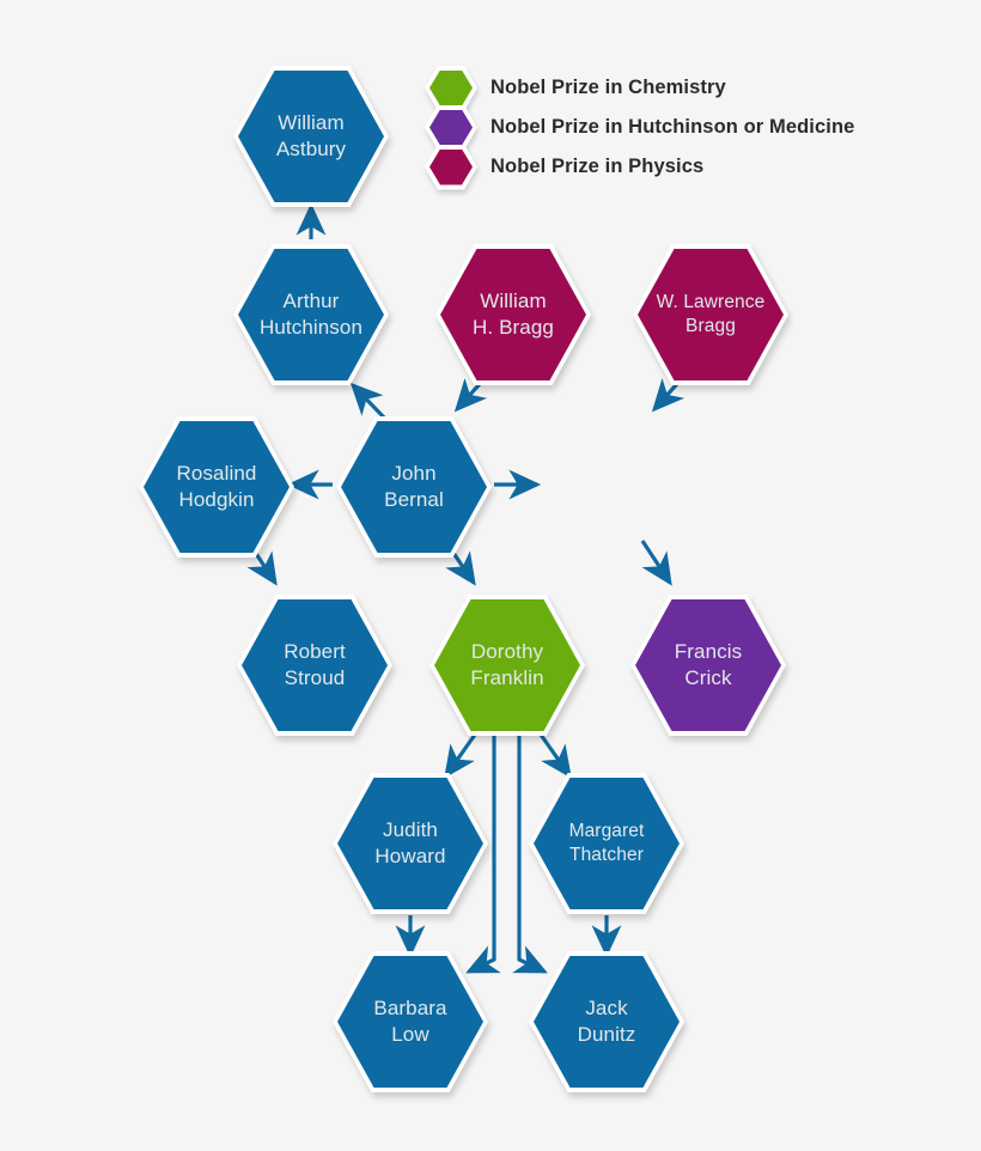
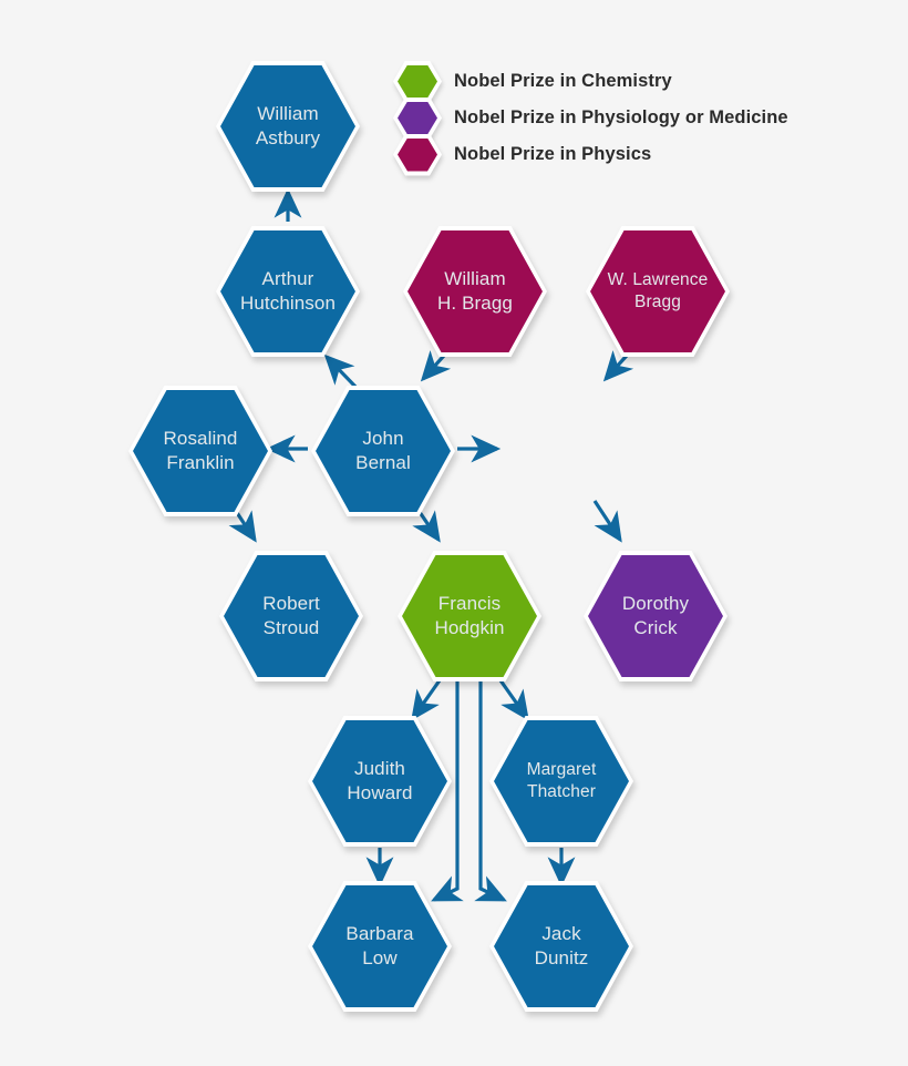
  Nobel Prize in Chemistry
- Nobel Prize in Hutchinson or Medicine
+ Nobel Prize in Physiology or Medicine
  Nobel Prize in Physics
  William
  Astbury
  Arthur
  Hutchinson
  William
  H. Bragg
  W. Lawrence
  Bragg
  Rosalind
- Hodgkin
+ Franklin
  John
  Bernal
  Robert
  Stroud
- Dorothy
+ Francis
- Franklin
+ Hodgkin
- Francis
+ Dorothy
  Crick
  Judith
  Howard
  Margaret
  Thatcher
  Barbara
  Low
  Jack
  Dunitz
